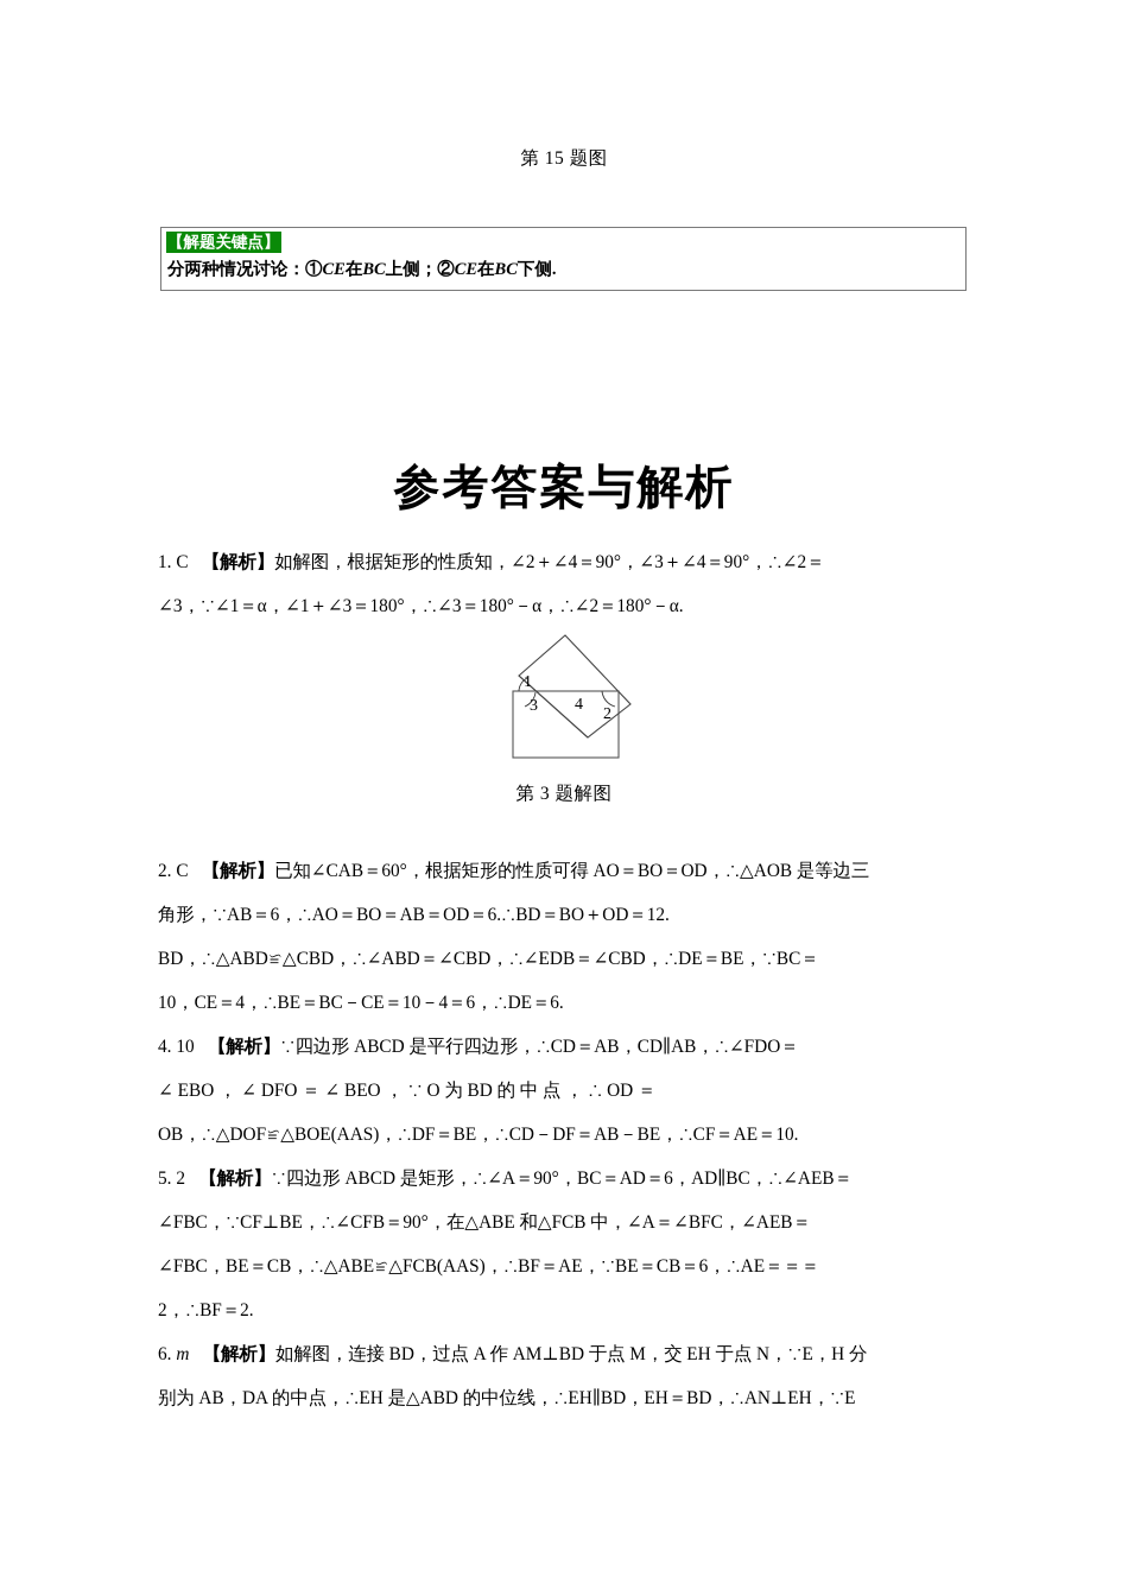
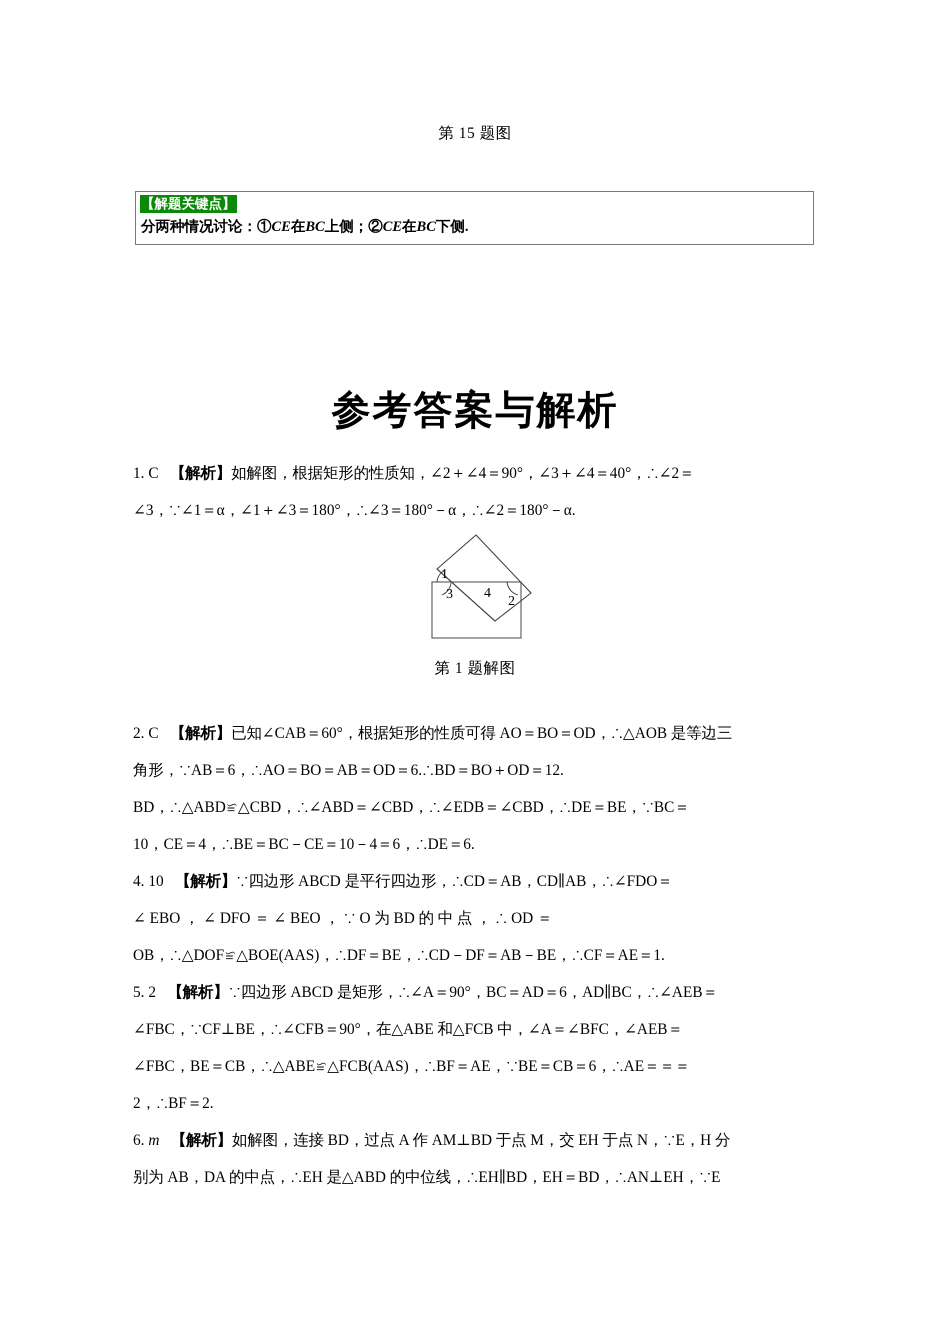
  第 15 题图
  【解题关键点】
  分两种情况讨论：①CE在BC上侧；②CE在BC下侧.
  参考答案与解析
- 1. C 【解析】如解图，根据矩形的性质知，∠2＋∠4＝90°，∠3＋∠4＝90°，∴∠2＝
+ 1. C 【解析】如解图，根据矩形的性质知，∠2＋∠4＝90°，∠3＋∠4＝40°，∴∠2＝
  ∠3，∵∠1＝α，∠1＋∠3＝180°，∴∠3＝180°－α，∴∠2＝180°－α.
  2. C 【解析】已知∠CAB＝60°，根据矩形的性质可得 AO＝BO＝OD，∴△AOB 是等边三
  角形，∵AB＝6，∴AO＝BO＝AB＝OD＝6.∴BD＝BO＋OD＝12.
  BD，∴△ABD≌△CBD，∴∠ABD＝∠CBD，∴∠EDB＝∠CBD，∴DE＝BE，∵BC＝
  10，CE＝4，∴BE＝BC－CE＝10－4＝6，∴DE＝6.
  4. 10 【解析】∵四边形 ABCD 是平行四边形，∴CD＝AB，CD∥AB，∴∠FDO＝
  ∠ EBO ， ∠ DFO ＝ ∠ BEO ， ∵ O 为 BD 的 中 点 ， ∴ OD ＝
- OB，∴△DOF≌△BOE(AAS)，∴DF＝BE，∴CD－DF＝AB－BE，∴CF＝AE＝10.
+ OB，∴△DOF≌△BOE(AAS)，∴DF＝BE，∴CD－DF＝AB－BE，∴CF＝AE＝1.
  5. 2 【解析】∵四边形 ABCD 是矩形，∴∠A＝90°，BC＝AD＝6，AD∥BC，∴∠AEB＝
  ∠FBC，∵CF⊥BE，∴∠CFB＝90°，在△ABE 和△FCB 中，∠A＝∠BFC，∠AEB＝
  ∠FBC，BE＝CB，∴△ABE≌△FCB(AAS)，∴BF＝AE，∵BE＝CB＝6，∴AE＝＝＝
  2，∴BF＝2.
  6. m 【解析】如解图，连接 BD，过点 A 作 AM⊥BD 于点 M，交 EH 于点 N，∵E，H 分
  别为 AB，DA 的中点，∴EH 是△ABD 的中位线，∴EH∥BD，EH＝BD，∴AN⊥EH，∵E
  1
  3
  4
  2
- 第 3 题解图
+ 第 1 题解图
